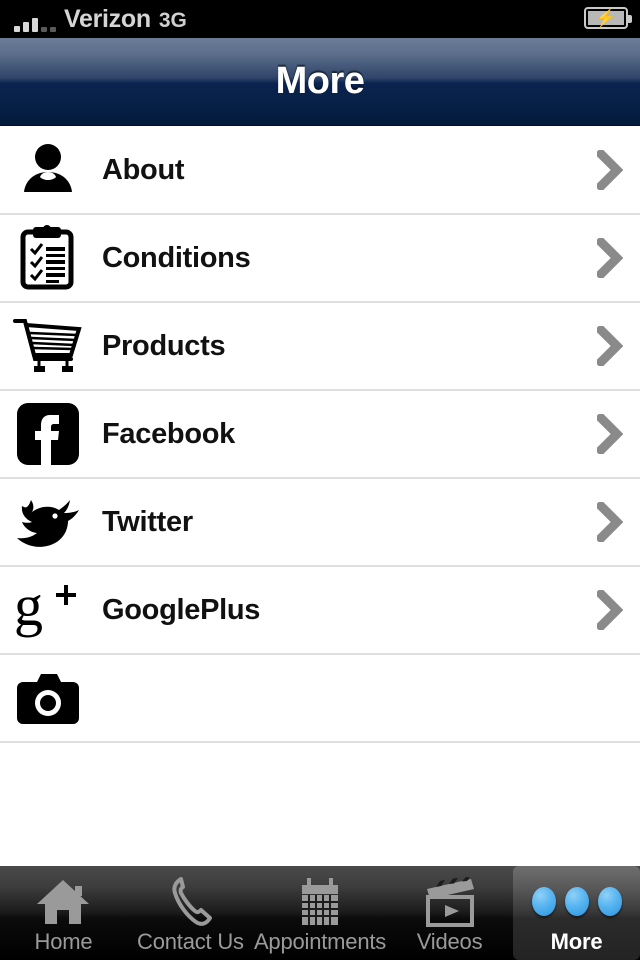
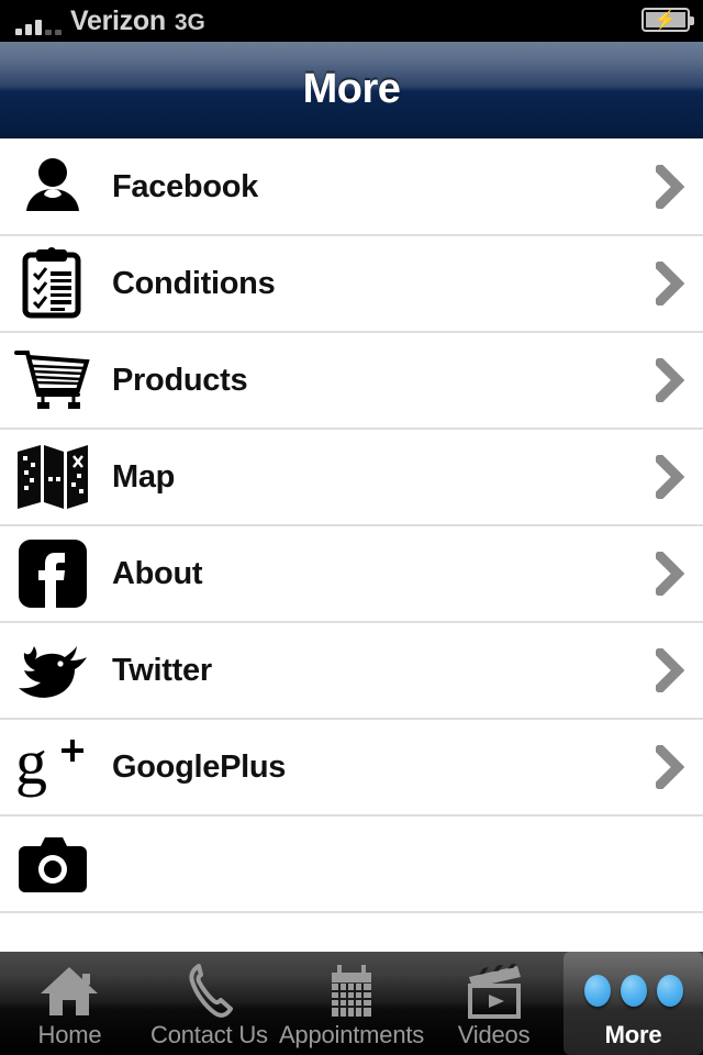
  Verizon
  3G
  ⚡
  More
- About
+ Facebook
  Conditions
  Products
+ Map
- Facebook
+ About
  Twitter
  g
  GooglePlus
  Home
  Contact Us
  Appointments
  Videos
  More
